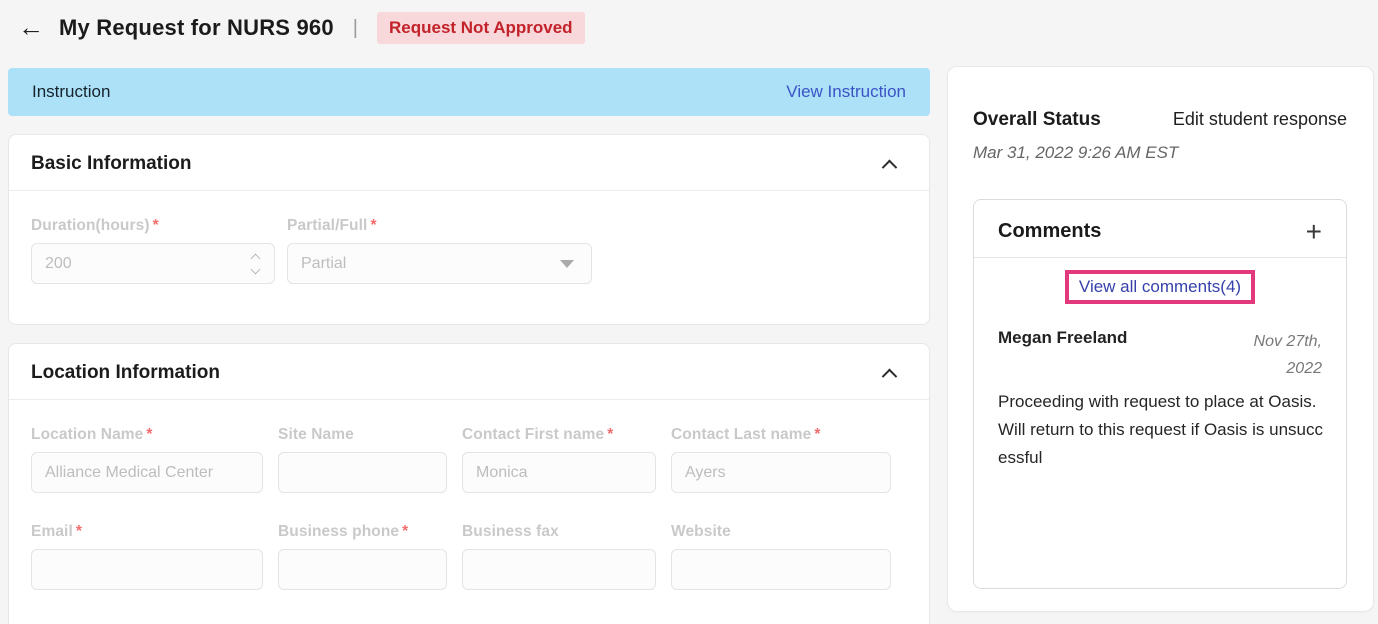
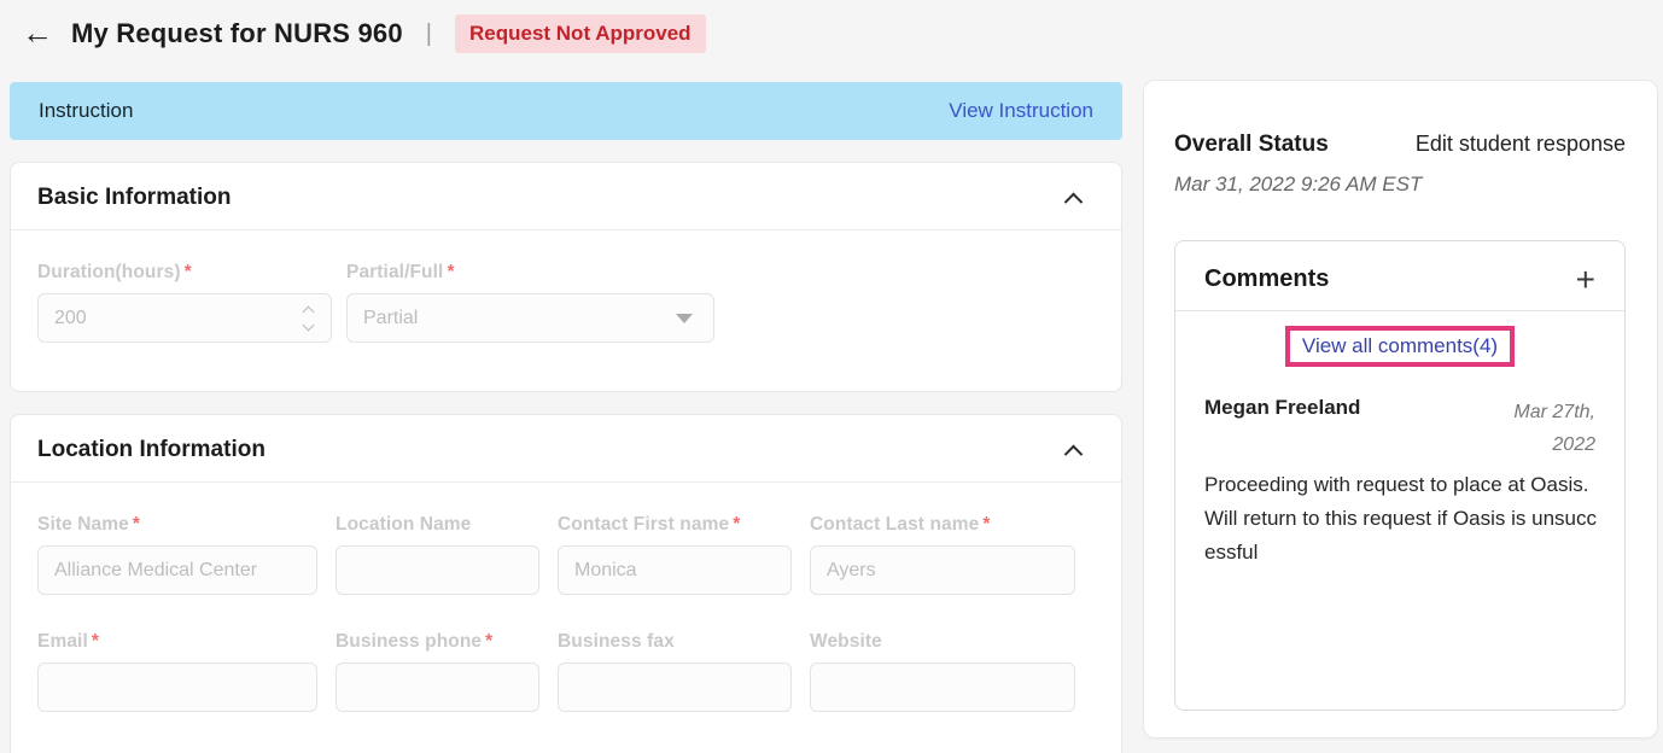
  ←
  My Request for NURS 960
  |
  Request Not Approved
  Instruction
  View Instruction
  Basic Information
  Duration(hours) *
  200
  Partial/Full *
  Partial
  Location Information
- Location Name *
+ Site Name *
  Alliance Medical Center
- Site Name
+ Location Name
  Contact First name *
  Monica
  Contact Last name *
  Ayers
  Email *
  Business phone *
  Business fax
  Website
  Overall Status
  Edit student response
  Mar 31, 2022 9:26 AM EST
  Comments
  +
  View all comments(4)
  Megan Freeland
- Nov 27th, 2022
+ Mar 27th, 2022
  Proceeding with request to place at Oasis. Will return to this request if Oasis is unsuccessful
